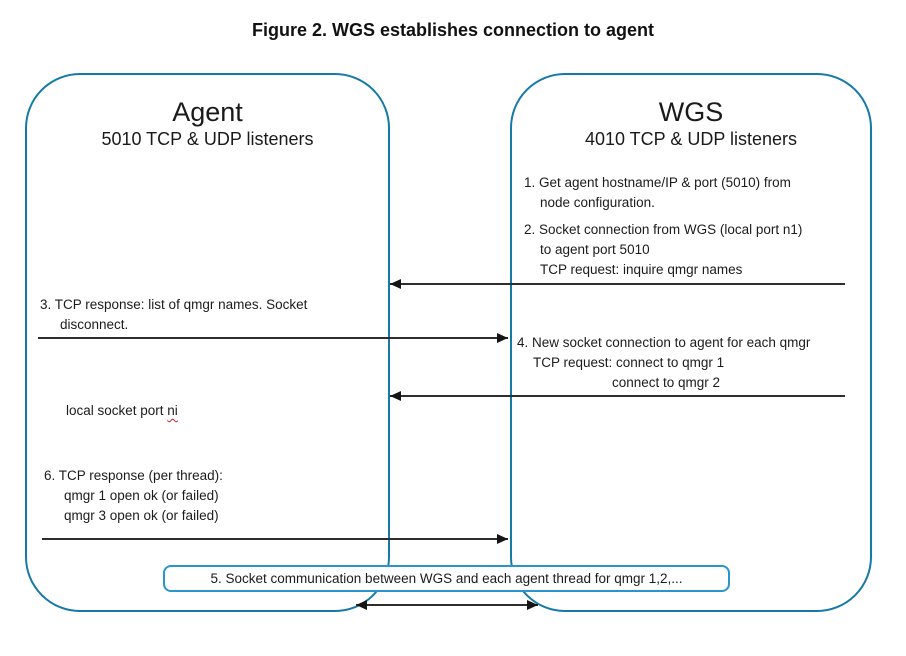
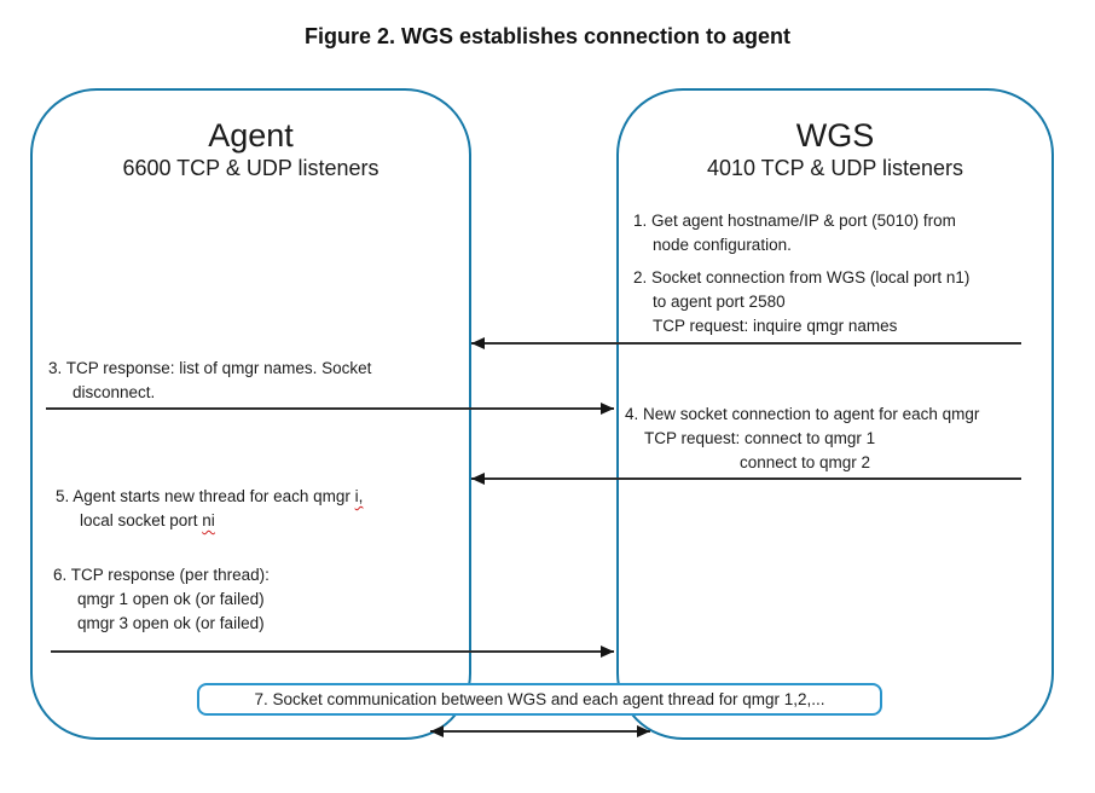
  Figure 2. WGS establishes connection to agent
  Agent
- 5010 TCP & UDP listeners
+ 6600 TCP & UDP listeners
  WGS
  4010 TCP & UDP listeners
  1. Get agent hostname/IP & port (5010) from
  node configuration.
  2. Socket connection from WGS (local port n1)
- to agent port 5010
+ to agent port 2580
  TCP request: inquire qmgr names
  3. TCP response: list of qmgr names. Socket
  disconnect.
  4. New socket connection to agent for each qmgr
  TCP request: connect to qmgr 1
  connect to qmgr 2
+ 5. Agent starts new thread for each qmgr i,
  local socket port ni
  6. TCP response (per thread):
  qmgr 1 open ok (or failed)
  qmgr 3 open ok (or failed)
- 5. Socket communication between WGS and each agent thread for qmgr 1,2,...
+ 7. Socket communication between WGS and each agent thread for qmgr 1,2,...
